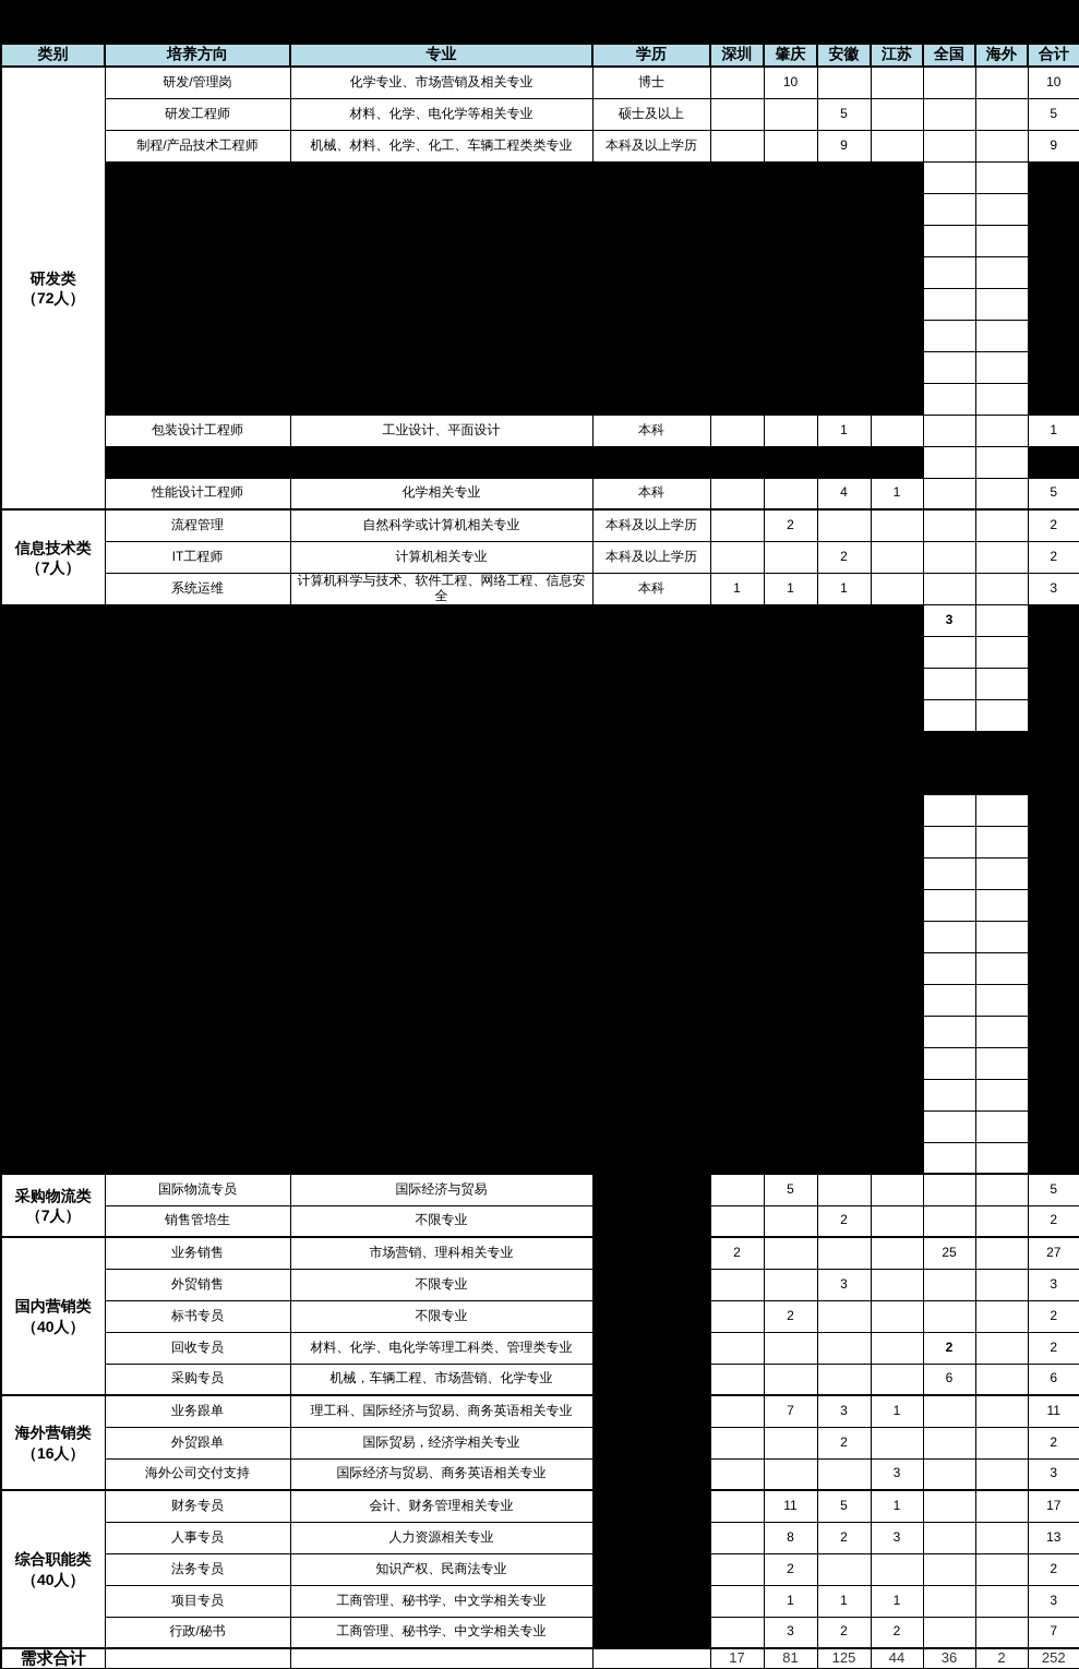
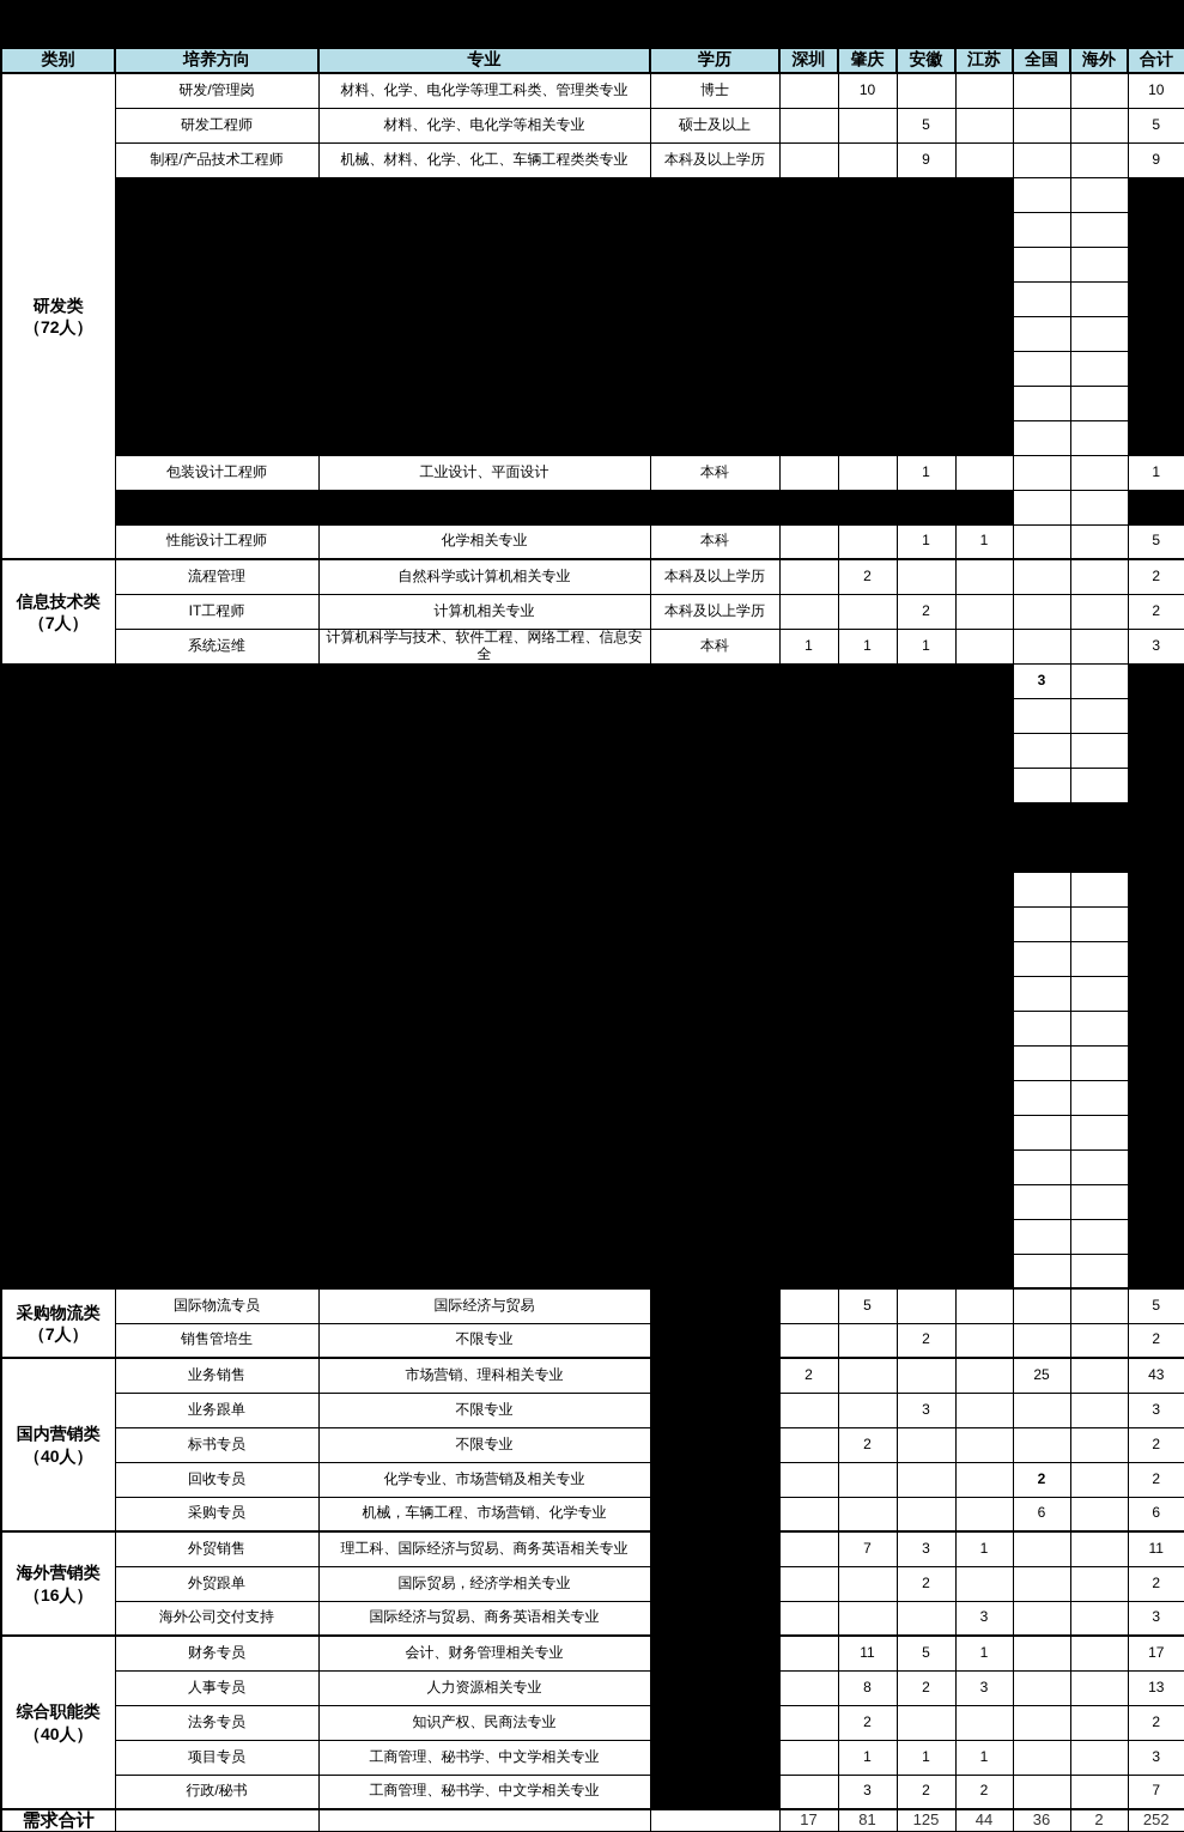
  类别	培养方向	专业	学历	深圳	肇庆	安徽	江苏	全国	海外	合计
- 研发类 （72人）	研发/管理岗	化学专业、市场营销及相关专业	博士		10					10
+ 研发类 （72人）	研发/管理岗	材料、化学、电化学等理工科类、管理类专业	博士		10					10
  研发工程师	材料、化学、电化学等相关专业	硕士及以上			5				5
  制程/产品技术工程师	机械、材料、化学、化工、车辆工程类类专业	本科及以上学历			9				9
  包装设计工程师	工业设计、平面设计	本科			1				1
- 性能设计工程师	化学相关专业	本科			4	1			5
+ 性能设计工程师	化学相关专业	本科			1	1			5
  信息技术类 （7人）	流程管理	自然科学或计算机相关专业	本科及以上学历		2					2
  IT工程师	计算机相关专业	本科及以上学历			2				2
  系统运维	计算机科学与技术、软件工程、网络工程、信息安全	本科	1	1	1				3
  	3
  采购物流类 （7人）	国际物流专员	国际经济与贸易			5					5
  销售管培生	不限专业			2				2
- 国内营销类 （40人）	业务销售	市场营销、理科相关专业	2				25		27
+ 国内营销类 （40人）	业务销售	市场营销、理科相关专业	2				25		43
- 外贸销售	不限专业			3				3
+ 业务跟单	不限专业			3				3
  标书专员	不限专业		2					2
- 回收专员	材料、化学、电化学等理工科类、管理类专业					2		2
+ 回收专员	化学专业、市场营销及相关专业					2		2
  采购专员	机械，车辆工程、市场营销、化学专业					6		6
- 海外营销类 （16人）	业务跟单	理工科、国际经济与贸易、商务英语相关专业		7	3	1			11
+ 海外营销类 （16人）	外贸销售	理工科、国际经济与贸易、商务英语相关专业		7	3	1			11
  外贸跟单	国际贸易，经济学相关专业			2				2
  海外公司交付支持	国际经济与贸易、商务英语相关专业				3			3
  综合职能类 （40人）	财务专员	会计、财务管理相关专业		11	5	1			17
  人事专员	人力资源相关专业		8	2	3			13
  法务专员	知识产权、民商法专业		2					2
  项目专员	工商管理、秘书学、中文学相关专业		1	1	1			3
  行政/秘书	工商管理、秘书学、中文学相关专业		3	2	2			7
  需求合计				17	81	125	44	36	2	252
